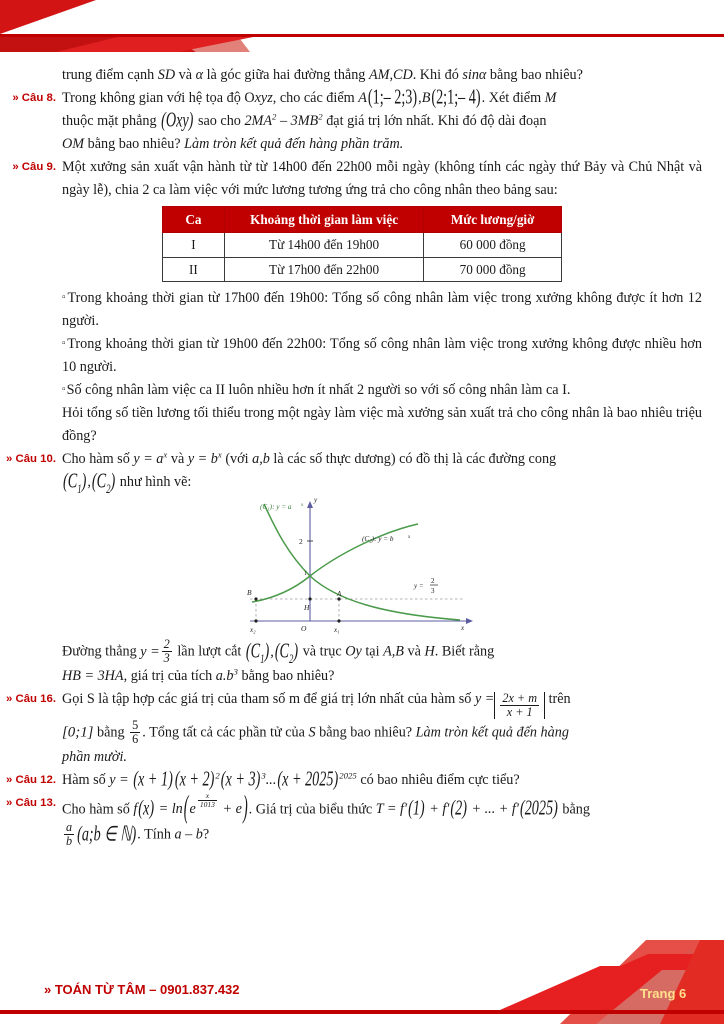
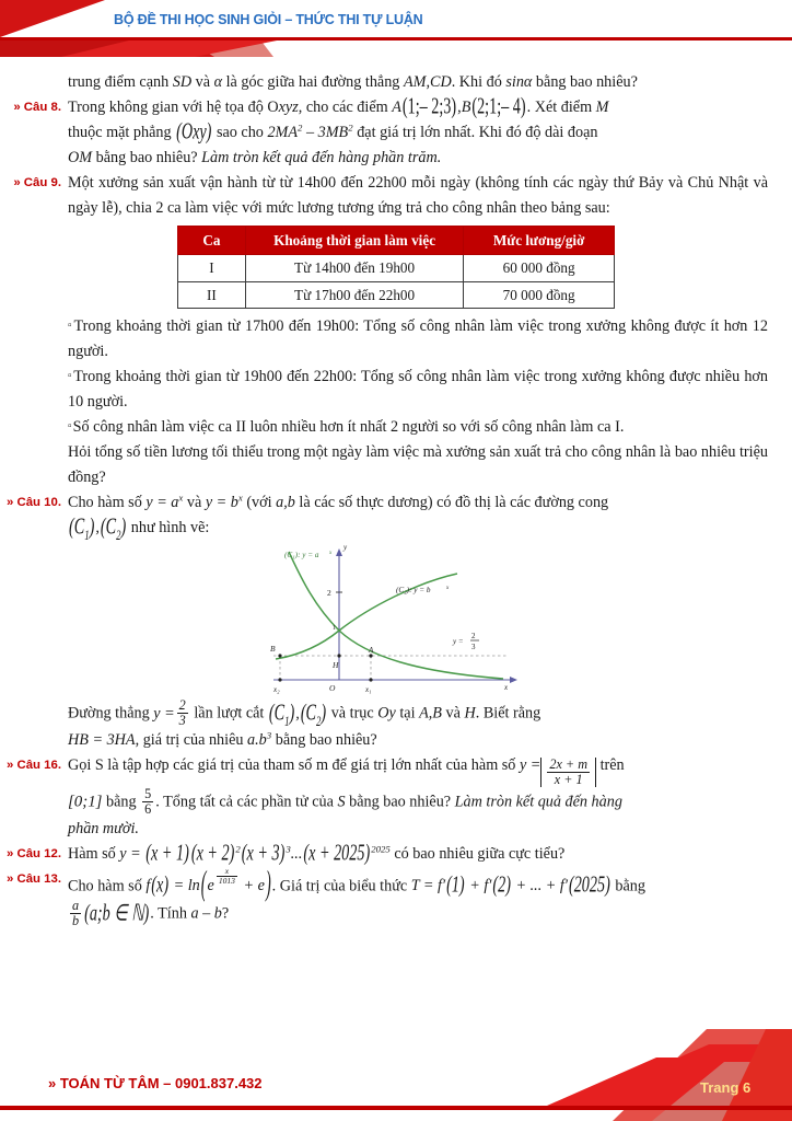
+ BỘ ĐỀ THI HỌC SINH GIỎI – THỨC THI TỰ LUẬN
  trung điểm cạnh SD và α là góc giữa hai đường thẳng AM,CD. Khi đó sinα bằng bao nhiêu?
  » Câu 8.
  Trong không gian với hệ tọa độ Oxyz, cho các điểm A(1;– 2;3),B(2;1;– 4). Xét điểm M
  thuộc mặt phẳng (Oxy) sao cho 2MA2 – 3MB2 đạt giá trị lớn nhất. Khi đó độ dài đoạn
  OM bằng bao nhiêu? Làm tròn kết quả đến hàng phần trăm.
  » Câu 9.
  Một xưởng sản xuất vận hành từ từ 14h00 đến 22h00 mỗi ngày (không tính các ngày thứ Bảy và Chủ Nhật và ngày lễ), chia 2 ca làm việc với mức lương tương ứng trả cho công nhân theo bảng sau:
  Ca	Khoảng thời gian làm việc	Mức lương/giờ
  I	Từ 14h00 đến 19h00	60 000 đồng
  II	Từ 17h00 đến 22h00	70 000 đồng
  ▫Trong khoảng thời gian từ 17h00 đến 19h00: Tổng số công nhân làm việc trong xưởng không được ít hơn 12 người.
  ▫Trong khoảng thời gian từ 19h00 đến 22h00: Tổng số công nhân làm việc trong xưởng không được nhiều hơn 10 người.
  ▫Số công nhân làm việc ca II luôn nhiều hơn ít nhất 2 người so với số công nhân làm ca I.
  Hỏi tổng số tiền lương tối thiểu trong một ngày làm việc mà xưởng sản xuất trả cho công nhân là bao nhiêu triệu đồng?
  » Câu 10.
  Cho hàm số y = ax và y = bx (với a,b là các số thực dương) có đồ thị là các đường cong
  (C1),(C2) như hình vẽ:
  (C₁): y = a
  (C₂): y = b
  y
  x
  2
  O
  B
  A
  H
  x₂
  x₁
  y =
  2
  3
  Đường thẳng y =
  2
  3
  lần lượt cắt (C1),(C2) và trục Oy tại A,B và H. Biết rằng
- HB = 3HA, giá trị của tích a.b3 bằng bao nhiêu?
+ HB = 3HA, giá trị của nhiêu a.b3 bằng bao nhiêu?
  » Câu 16.
  Gọi S là tập hợp các giá trị của tham số m để giá trị lớn nhất của hàm số y =
  2x + m
  x + 1
  trên
  [0;1] bằng
  5
  6
  . Tổng tất cả các phần tử của S bằng bao nhiêu? Làm tròn kết quả đến hàng
  phần mười.
  » Câu 12.
- Hàm số y = (x + 1)(x + 2)2(x + 3)3...(x + 2025)2025 có bao nhiêu điểm cực tiểu?
+ Hàm số y = (x + 1)(x + 2)2(x + 3)3...(x + 2025)2025 có bao nhiêu giữa cực tiểu?
  » Câu 13.
  Cho hàm số f(x) = ln(e
  x
  1013
  + e). Giá trị của biểu thức T = f′(1) + f′(2) + ... + f′(2025) bằng
  a
  b
  (a;b ∈ ℕ). Tính a – b?
  » TOÁN TỪ TÂM – 0901.837.432
  Trang 6
